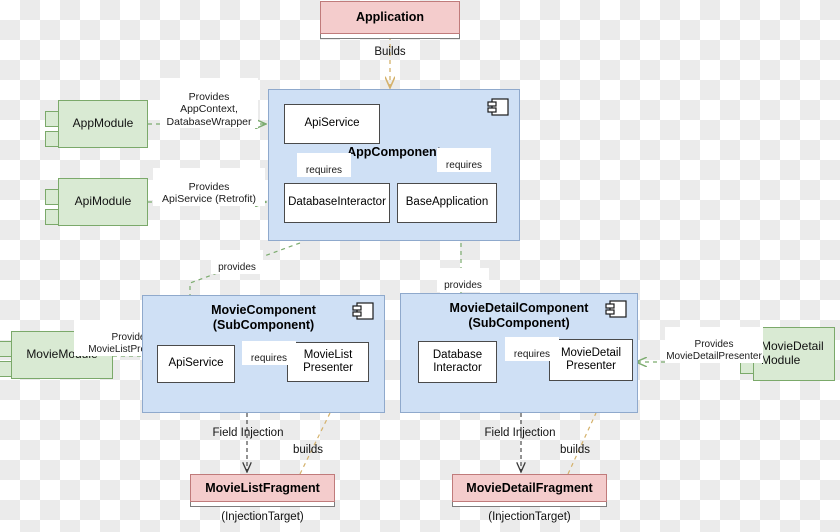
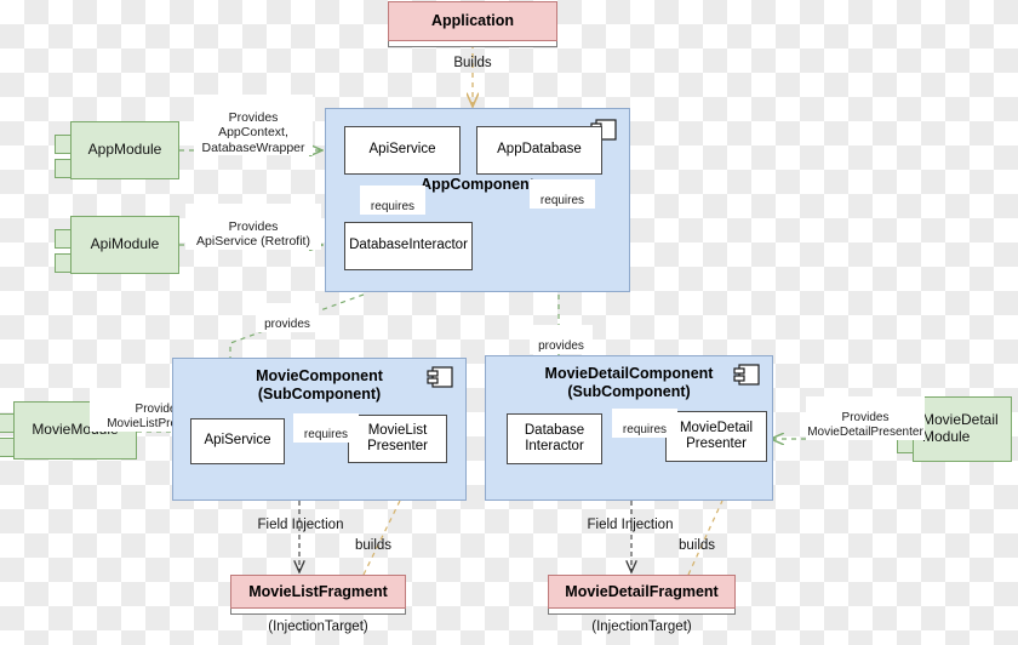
  Application
  Builds
  AppModule
  Provides
  AppContext,
  DatabaseWrapper
  ApiModule
  Provides
  ApiService (Retrofit)
  AppComponen
  ApiService
+ AppDatabase
  DatabaseInteractor
- BaseApplication
  requires
  requires
  provides
  provides
  Provid
  MovieComponent
  (SubComponent)
  ApiService
  MovieList
  Presenter
  requires
  MovieDetailComponent
  (SubComponent)
  Database
  Interactor
  MovieDetail
  Presenter
  requires
  MovieDetail
  Module
  Provides
  MovieDetailPresenter
  Field Injection
  builds
  MovieListFragment
  (InjectionTarget)
  Field Injection
  builds
  MovieDetailFragment
  (InjectionTarget)
